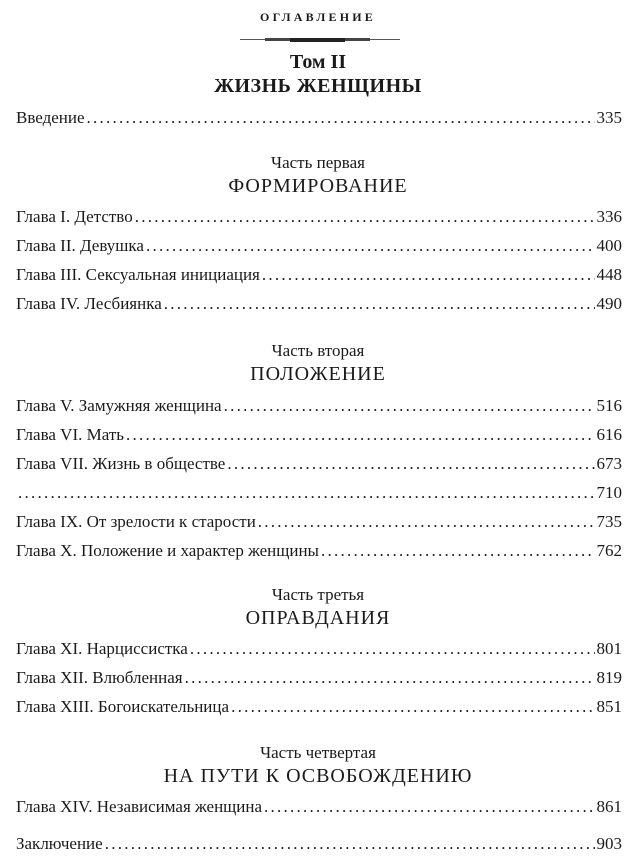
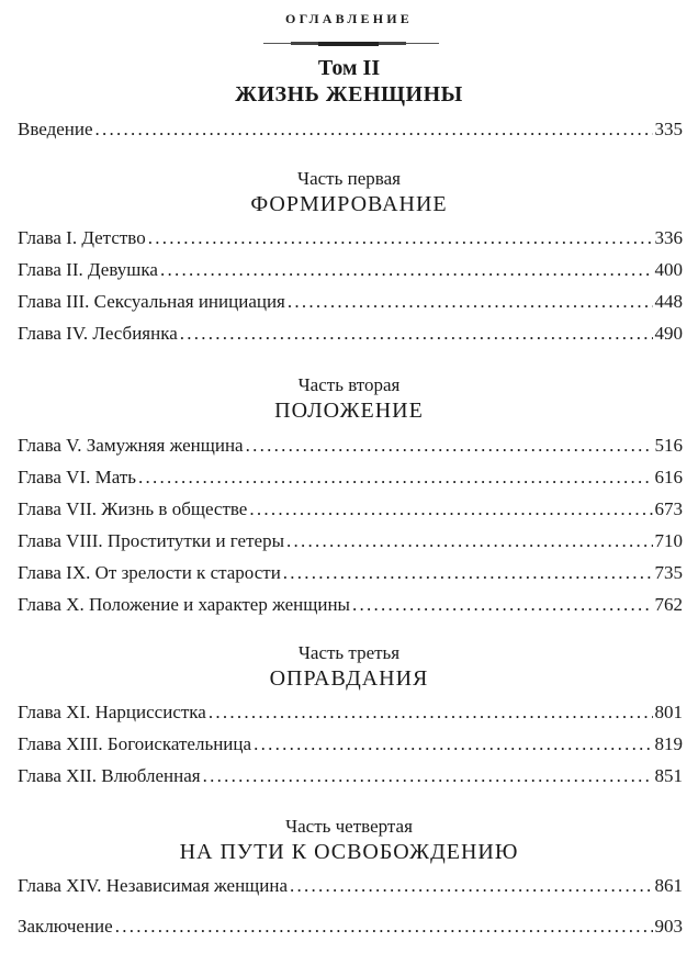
  ОГЛАВЛЕНИЕ
  Том II
  ЖИЗНЬ ЖЕНЩИНЫ
  Введение
  335
  Часть первая
  ФОРМИРОВАНИЕ
  Глава I. Детство
  336
  Глава II. Девушка
  400
  Глава III. Сексуальная инициация
  448
  Глава IV. Лесбиянка
  490
  Часть вторая
  ПОЛОЖЕНИЕ
  Глава V. Замужняя женщина
  516
  Глава VI. Мать
  616
  Глава VII. Жизнь в обществе
  673
+ Глава VIII. Проститутки и гетеры
  710
  Глава IX. От зрелости к старости
  735
  Глава X. Положение и характер женщины
  762
  Часть третья
  ОПРАВДАНИЯ
  Глава XI. Нарциссистка
  801
- Глава XII. Влюбленная
+ Глава XIII. Богоискательница
  819
- Глава XIII. Богоискательница
+ Глава XII. Влюбленная
  851
  Часть четвертая
  НА ПУТИ К ОСВОБОЖДЕНИЮ
  Глава XIV. Независимая женщина
  861
  Заключение
  903
